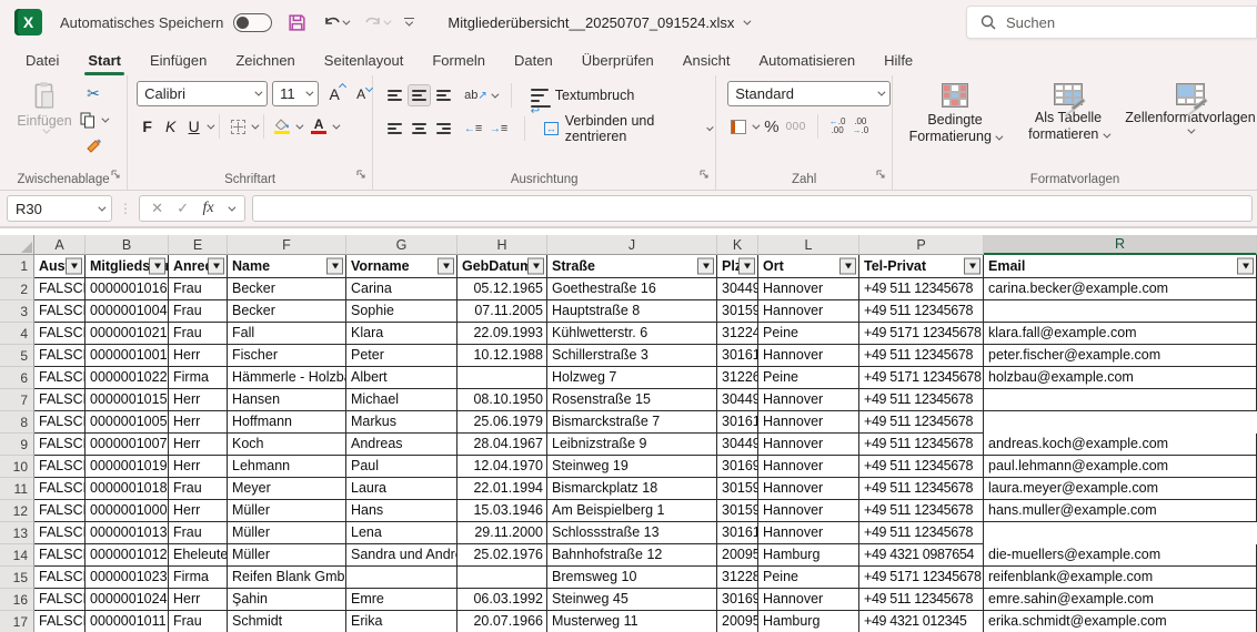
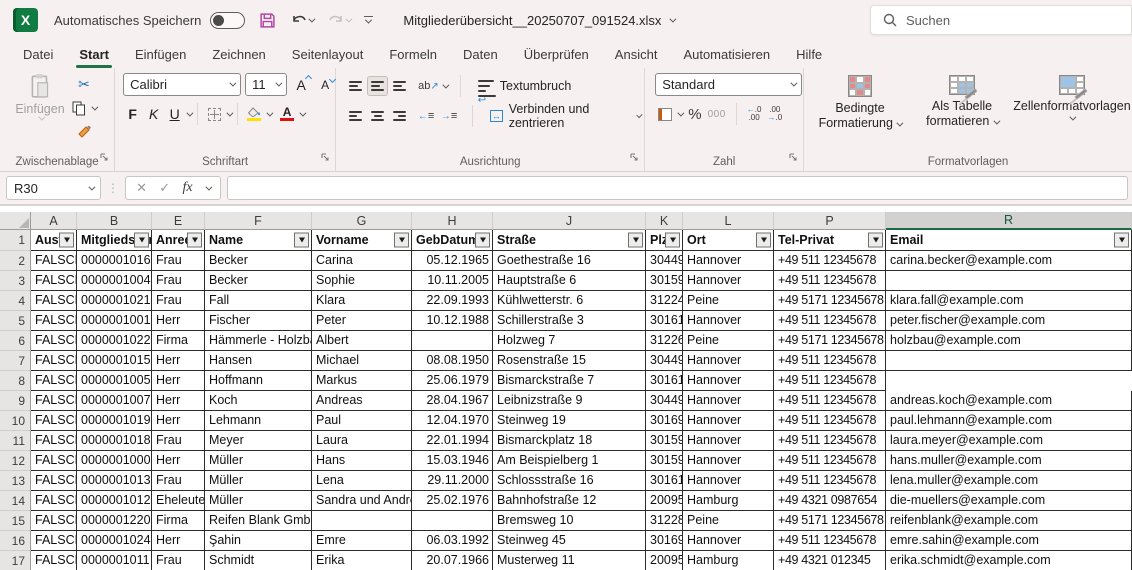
  X
  Automatisches Speichern
  Mitgliederübersicht__20250707_091524.xlsx
  Suchen
  Datei
  Start
  Einfügen
  Zeichnen
  Seitenlayout
  Formeln
  Daten
  Überprüfen
  Ansicht
  Automatisieren
  Hilfe
  Einfügen
  ✂
  Zwischenablage
  Calibri
  11
  A
  A
  F
  K
  U
  A
  Schriftart
  ab↗
  ↩
  Textumbruch
  ←≡
  →≡
  ↔
  Verbinden und zentrieren
  Ausrichtung
  Standard
  %
  000
  ←.0
  .00
  .00
  →.0
  Zahl
  Bedingte Formatierung
  Als Tabelle formatieren
  Zellenformatvorlagen
  Formatvorlagen
  R30
  ⋮
  ✕
  ✓
  fx
  A
  B
  E
  F
  G
  H
  J
  K
  L
  P
  R
  1
  Aus
  Mitgliedsr
  Name
  Vorname
  GebDatum
  Straße
  Ort
  Tel-Privat
  Email
  2
  FALSC
  0000001016
  Frau
  Becker
  Carina
  05.12.1965
  Goethestraße 16
  30449
  Hannover
  +49 511 12345678
  carina.becker@example.com
  3
  FALSC
  0000001004
  Frau
  Becker
  Sophie
- 07.11.2005
+ 10.11.2005
- Hauptstraße 8
+ Hauptstraße 6
  30159
  Hannover
  +49 511 12345678
  4
  FALSC
  0000001021
  Frau
  Fall
  Klara
  22.09.1993
  Kühlwetterstr. 6
  31224
  Peine
  +49 5171 12345678
  klara.fall@example.com
  5
  FALSC
  0000001001
  Herr
  Fischer
  Peter
  10.12.1988
  Schillerstraße 3
  30161
  Hannover
  +49 511 12345678
  peter.fischer@example.com
  6
  FALSC
  0000001022
  Firma
  Hämmerle - Holzb
  Albert
  Holzweg 7
  31226
  Peine
  +49 5171 12345678
  holzbau@example.com
  7
  FALSC
  0000001015
  Herr
  Hansen
  Michael
- 08.10.1950
+ 08.08.1950
  Rosenstraße 15
  30449
  Hannover
  +49 511 12345678
  8
  FALSC
  0000001005
  Herr
  Hoffmann
  Markus
  25.06.1979
  Bismarckstraße 7
  30161
  Hannover
  +49 511 12345678
  9
  FALSC
  0000001007
  Herr
  Koch
  Andreas
  28.04.1967
  Leibnizstraße 9
  30449
  Hannover
  +49 511 12345678
  andreas.koch@example.com
  10
  FALSC
  0000001019
  Herr
  Lehmann
  Paul
  12.04.1970
  Steinweg 19
  30169
  Hannover
  +49 511 12345678
  paul.lehmann@example.com
  11
  FALSC
  0000001018
  Frau
  Meyer
  Laura
  22.01.1994
  Bismarckplatz 18
  30159
  Hannover
  +49 511 12345678
  laura.meyer@example.com
  12
  FALSC
  0000001000
  Herr
  Müller
  Hans
  15.03.1946
  Am Beispielberg 1
  30159
  Hannover
  +49 511 12345678
  hans.muller@example.com
  13
  FALSC
  0000001013
  Frau
  Müller
  Lena
  29.11.2000
- Schlossstraße 13
+ Schlossstraße 16
  30161
  Hannover
  +49 511 12345678
+ lena.muller@example.com
  14
  FALSC
  0000001012
  Eheleute
  Müller
  Sandra und Andr
  25.02.1976
  Bahnhofstraße 12
  20095
  Hamburg
  +49 4321 0987654
  die-muellers@example.com
  15
  FALSC
- 0000001023
+ 0000001220
  Firma
  Reifen Blank Gmb
  Bremsweg 10
  31228
  Peine
  +49 5171 12345678
  reifenblank@example.com
  16
  FALSC
  0000001024
  Herr
  Şahin
  Emre
  06.03.1992
  Steinweg 45
  30169
  Hannover
  +49 511 12345678
  emre.sahin@example.com
  17
  FALSC
  0000001011
  Frau
  Schmidt
  Erika
  20.07.1966
  Musterweg 11
  20095
  Hamburg
  +49 4321 012345
  erika.schmidt@example.com
